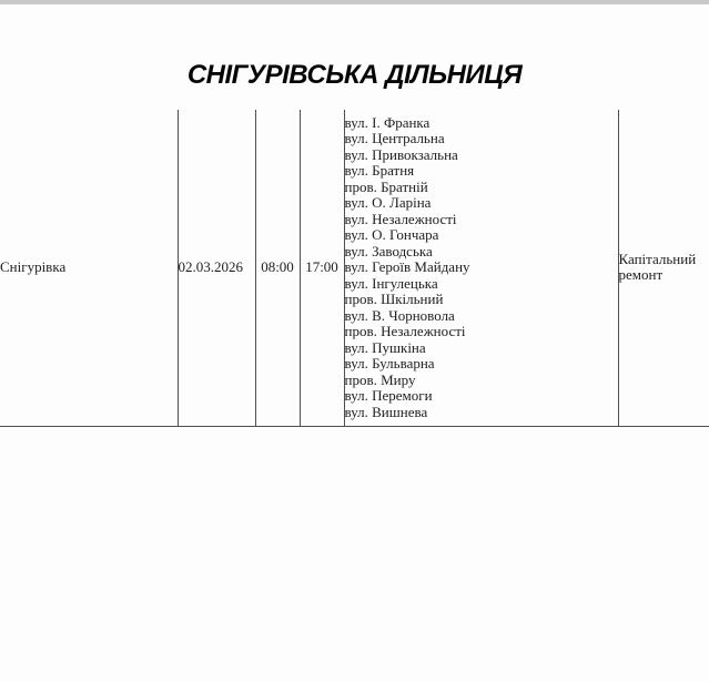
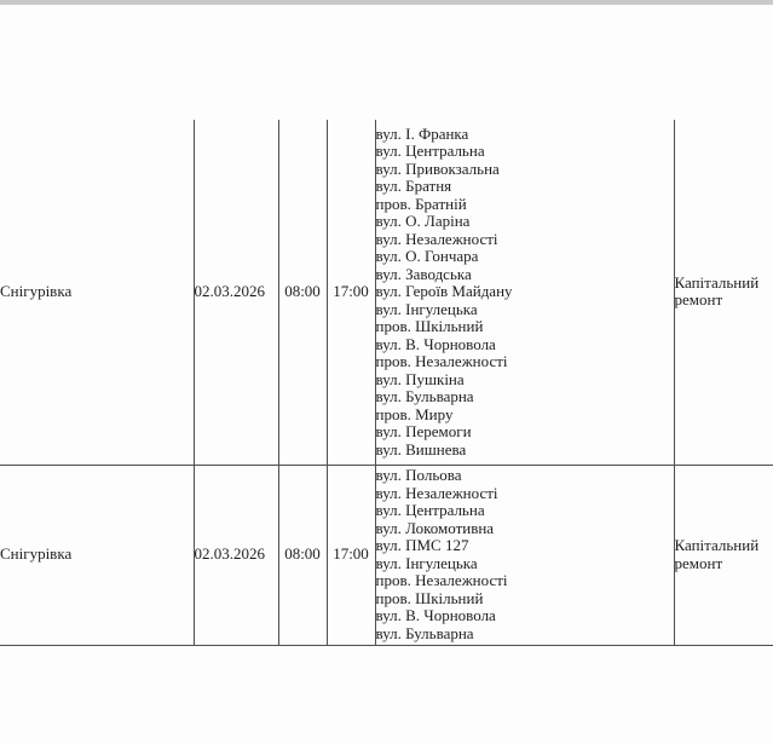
- СНІГУРІВСЬКА ДІЛЬНИЦЯ
  Снігурівка	02.03.2026	08:00	17:00	вул. І. Франкавул. Центральнавул. Привокзальнавул. Братняпров. Братнійвул. О. Ларінавул. Незалежностівул. О. Гончаравул. Заводськавул. Героїв Майданувул. Інгулецькапров. Шкільнийвул. В. Чорноволапров. Незалежностівул. Пушкінавул. Бульварнапров. Мирувул. Перемогивул. Вишнева	Капітальний ремонт
+ Снігурівка	02.03.2026	08:00	17:00	вул. Польовавул. Незалежностівул. Центральнавул. Локомотивнавул. ПМС 127вул. Інгулецькапров. Незалежностіпров. Шкільнийвул. В. Чорноволавул. Бульварна	Капітальний ремонт
